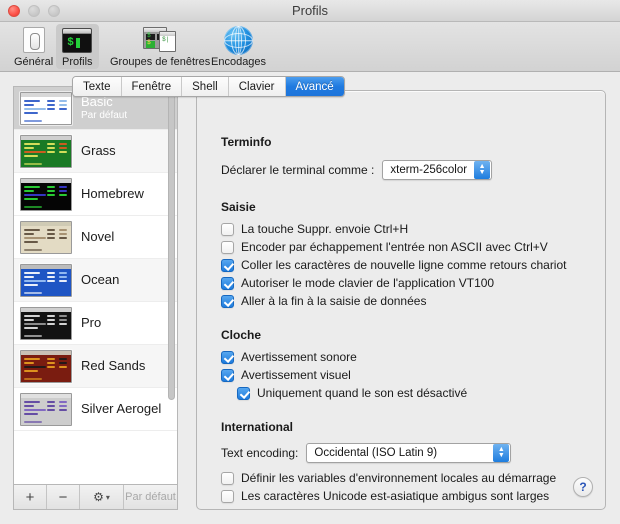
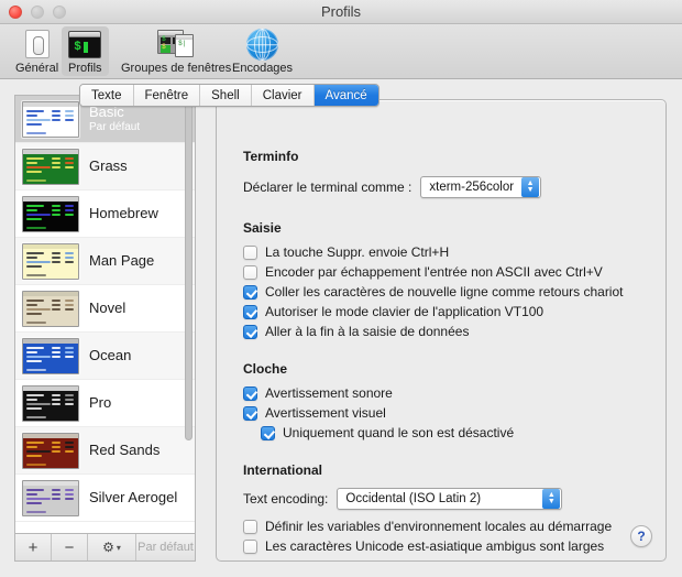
  Profils
  Général
  $
  Profils
  Groupes de fenêtres
  Encodages
  Basic
  Par défaut
  Grass
  Homebrew
+ Man Page
  Novel
  Ocean
  Pro
  Red Sands
  Silver Aerogel
  +
  −
  ⚙
  ▾
  Par défaut
  Terminfo
  Déclarer le terminal comme :
  xterm-256color
  Saisie
  La touche Suppr. envoie Ctrl+H
  Encoder par échappement l'entrée non ASCII avec Ctrl+V
  Coller les caractères de nouvelle ligne comme retours chariot
  Autoriser le mode clavier de l'application VT100
  Aller à la fin à la saisie de données
  Cloche
  Avertissement sonore
  Avertissement visuel
  Uniquement quand le son est désactivé
  International
  Text encoding:
- Occidental (ISO Latin 9)
+ Occidental (ISO Latin 2)
  Définir les variables d'environnement locales au démarrage
  Les caractères Unicode est-asiatique ambigus sont larges
  ?
  Texte
  Fenêtre
  Shell
  Clavier
  Avancé
